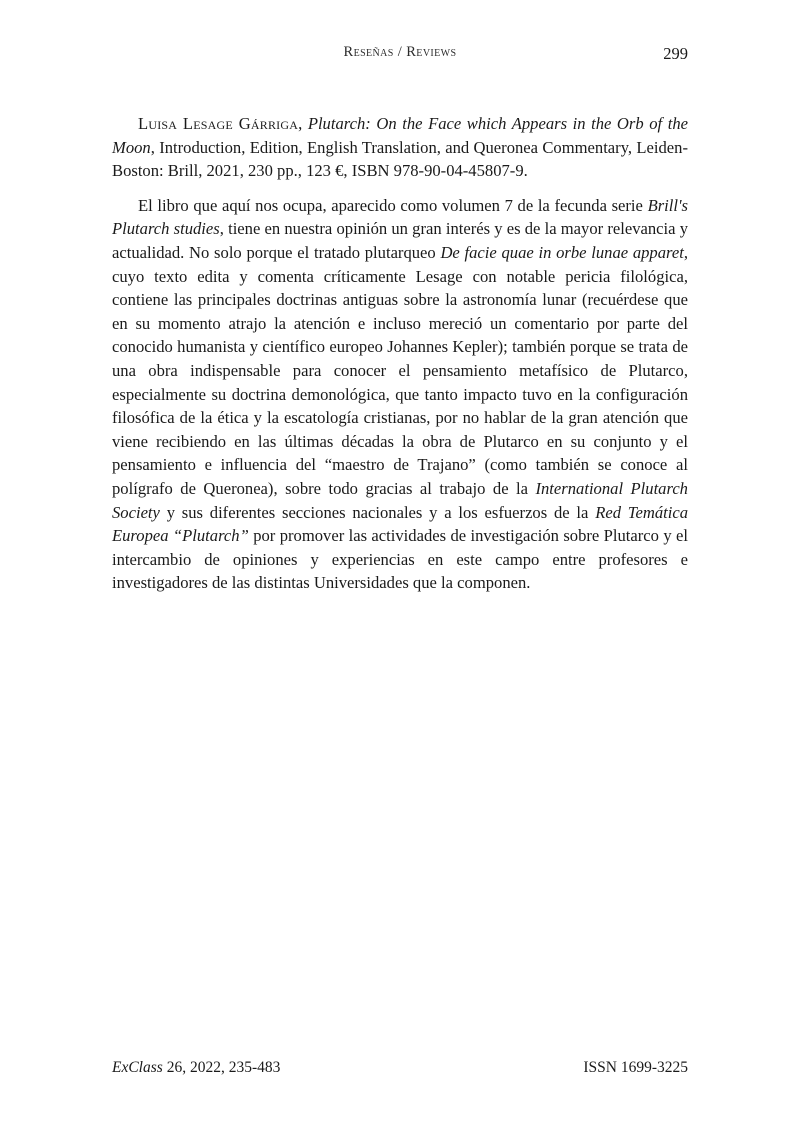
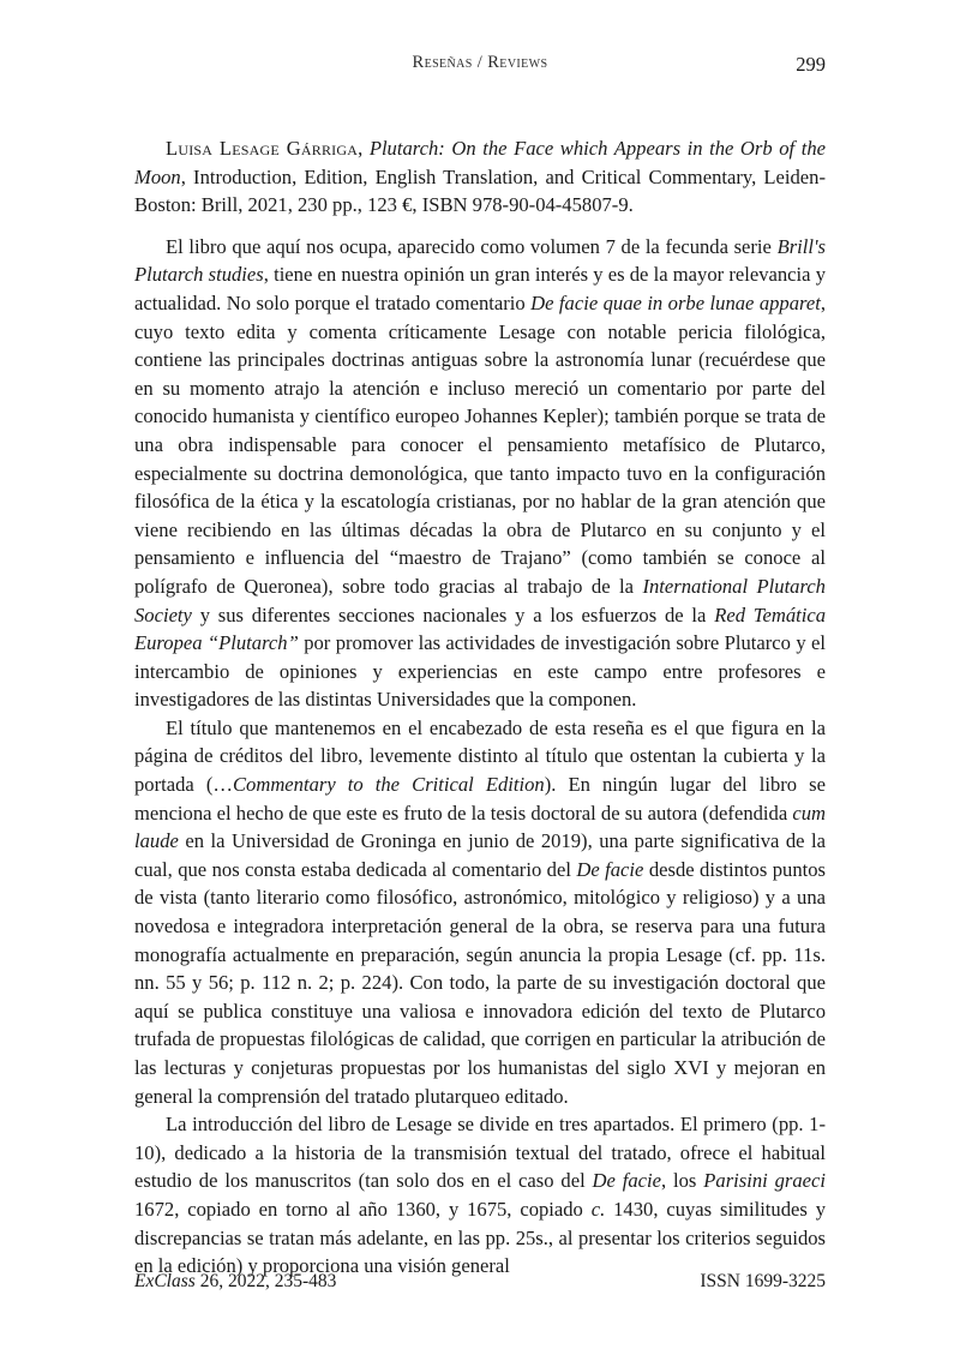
  Reseñas / Reviews
  299
- Luisa Lesage Gárriga, Plutarch: On the Face which Appears in the Orb of the Moon, Introduction, Edition, English Translation, and Queronea Commentary, Leiden-Boston: Brill, 2021, 230 pp., 123 €, ISBN 978-90-04-45807-9.
+ Luisa Lesage Gárriga, Plutarch: On the Face which Appears in the Orb of the Moon, Introduction, Edition, English Translation, and Critical Commentary, Leiden-Boston: Brill, 2021, 230 pp., 123 €, ISBN 978-90-04-45807-9.
- El libro que aquí nos ocupa, aparecido como volumen 7 de la fecunda serie Brill's Plutarch studies, tiene en nuestra opinión un gran interés y es de la mayor relevancia y actualidad. No solo porque el tratado plutarqueo De facie quae in orbe lunae apparet, cuyo texto edita y comenta críticamente Lesage con notable pericia filológica, contiene las principales doctrinas antiguas sobre la astronomía lunar (recuérdese que en su momento atrajo la atención e incluso mereció un comentario por parte del conocido humanista y científico europeo Johannes Kepler); también porque se trata de una obra indispensable para conocer el pensamiento metafísico de Plutarco, especialmente su doctrina demonológica, que tanto impacto tuvo en la configuración filosófica de la ética y la escatología cristianas, por no hablar de la gran atención que viene recibiendo en las últimas décadas la obra de Plutarco en su conjunto y el pensamiento e influencia del “maestro de Trajano” (como también se conoce al polígrafo de Queronea), sobre todo gracias al trabajo de la International Plutarch Society y sus diferentes secciones nacionales y a los esfuerzos de la Red Temática Europea “Plutarch” por promover las actividades de investigación sobre Plutarco y el intercambio de opiniones y experiencias en este campo entre profesores e investigadores de las distintas Universidades que la componen.
+ El libro que aquí nos ocupa, aparecido como volumen 7 de la fecunda serie Brill's Plutarch studies, tiene en nuestra opinión un gran interés y es de la mayor relevancia y actualidad. No solo porque el tratado comentario De facie quae in orbe lunae apparet, cuyo texto edita y comenta críticamente Lesage con notable pericia filológica, contiene las principales doctrinas antiguas sobre la astronomía lunar (recuérdese que en su momento atrajo la atención e incluso mereció un comentario por parte del conocido humanista y científico europeo Johannes Kepler); también porque se trata de una obra indispensable para conocer el pensamiento metafísico de Plutarco, especialmente su doctrina demonológica, que tanto impacto tuvo en la configuración filosófica de la ética y la escatología cristianas, por no hablar de la gran atención que viene recibiendo en las últimas décadas la obra de Plutarco en su conjunto y el pensamiento e influencia del “maestro de Trajano” (como también se conoce al polígrafo de Queronea), sobre todo gracias al trabajo de la International Plutarch Society y sus diferentes secciones nacionales y a los esfuerzos de la Red Temática Europea “Plutarch” por promover las actividades de investigación sobre Plutarco y el intercambio de opiniones y experiencias en este campo entre profesores e investigadores de las distintas Universidades que la componen.
+ El título que mantenemos en el encabezado de esta reseña es el que figura en la página de créditos del libro, levemente distinto al título que ostentan la cubierta y la portada (…Commentary to the Critical Edition). En ningún lugar del libro se menciona el hecho de que este es fruto de la tesis doctoral de su autora (defendida cum laude en la Universidad de Groninga en junio de 2019), una parte significativa de la cual, que nos consta estaba dedicada al comentario del De facie desde distintos puntos de vista (tanto literario como filosófico, astronómico, mitológico y religioso) y a una novedosa e integradora interpretación general de la obra, se reserva para una futura monografía actualmente en preparación, según anuncia la propia Lesage (cf. pp. 11s. nn. 55 y 56; p. 112 n. 2; p. 224). Con todo, la parte de su investigación doctoral que aquí se publica constituye una valiosa e innovadora edición del texto de Plutarco trufada de propuestas filológicas de calidad, que corrigen en particular la atribución de las lecturas y conjeturas propuestas por los humanistas del siglo XVI y mejoran en general la comprensión del tratado plutarqueo editado.
+ La introducción del libro de Lesage se divide en tres apartados. El primero (pp. 1-10), dedicado a la historia de la transmisión textual del tratado, ofrece el habitual estudio de los manuscritos (tan solo dos en el caso del De facie, los Parisini graeci 1672, copiado en torno al año 1360, y 1675, copiado c. 1430, cuyas similitudes y discrepancias se tratan más adelante, en las pp. 25s., al presentar los criterios seguidos en la edición) y proporciona una visión general
  ExClass 26, 2022, 235-483
  ISSN 1699-3225
